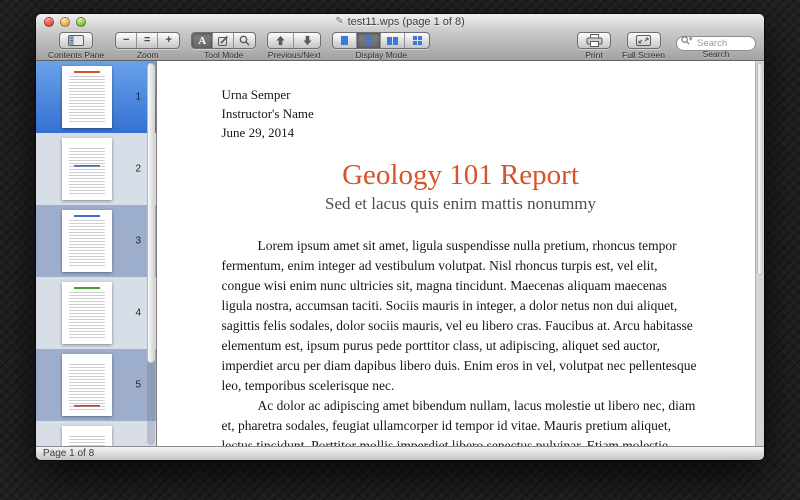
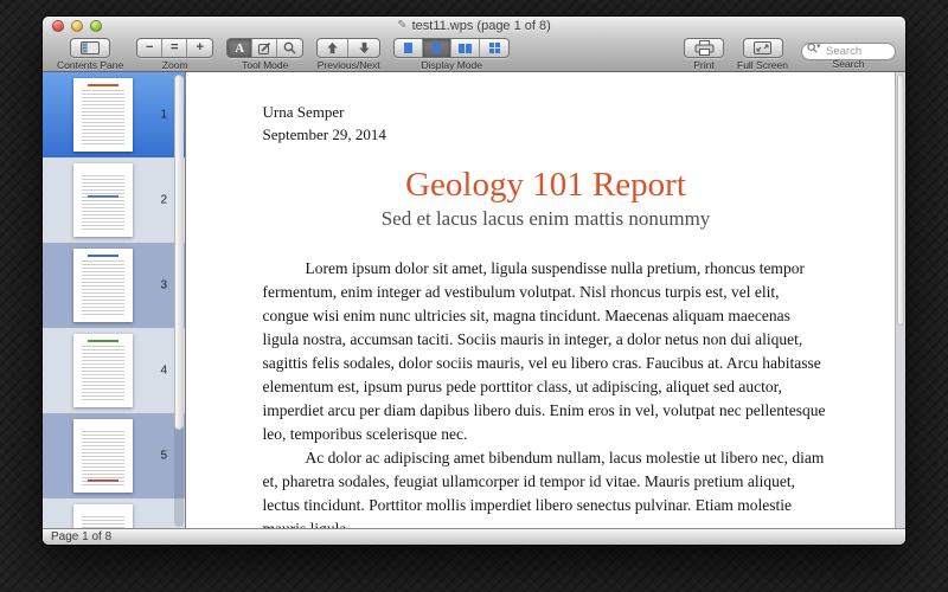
  ✎
  test11.wps (page 1 of 8)
  Contents Pane
  −
  =
  +
  Zoom
  A
  Tool Mode
  Previous/Next
  Display Mode
  Print
  Full Screen
  Search
  Search
  1
  2
  3
  4
  5
  Urna Semper
- Instructor's Name
- June 29, 2014
+ September 29, 2014
  Geology 101 Report
- Sed et lacus quis enim mattis nonummy
+ Sed et lacus lacus enim mattis nonummy
- Lorem ipsum amet sit amet, ligula suspendisse nulla pretium, rhoncus tempor fermentum, enim integer ad vestibulum volutpat. Nisl rhoncus turpis est, vel elit, congue wisi enim nunc ultricies sit, magna tincidunt. Maecenas aliquam maecenas ligula nostra, accumsan taciti. Sociis mauris in integer, a dolor netus non dui aliquet, sagittis felis sodales, dolor sociis mauris, vel eu libero cras. Faucibus at. Arcu habitasse elementum est, ipsum purus pede porttitor class, ut adipiscing, aliquet sed auctor, imperdiet arcu per diam dapibus libero duis. Enim eros in vel, volutpat nec pellentesque leo, temporibus scelerisque nec.
+ Lorem ipsum dolor sit amet, ligula suspendisse nulla pretium, rhoncus tempor fermentum, enim integer ad vestibulum volutpat. Nisl rhoncus turpis est, vel elit, congue wisi enim nunc ultricies sit, magna tincidunt. Maecenas aliquam maecenas ligula nostra, accumsan taciti. Sociis mauris in integer, a dolor netus non dui aliquet, sagittis felis sodales, dolor sociis mauris, vel eu libero cras. Faucibus at. Arcu habitasse elementum est, ipsum purus pede porttitor class, ut adipiscing, aliquet sed auctor, imperdiet arcu per diam dapibus libero duis. Enim eros in vel, volutpat nec pellentesque leo, temporibus scelerisque nec.
  Ac dolor ac adipiscing amet bibendum nullam, lacus molestie ut libero nec, diam et, pharetra sodales, feugiat ullamcorper id tempor id vitae. Mauris pretium aliquet, lectus tincidunt. Porttitor mollis imperdiet libero senectus pulvinar. Etiam molestie
  Page 1 of 8
